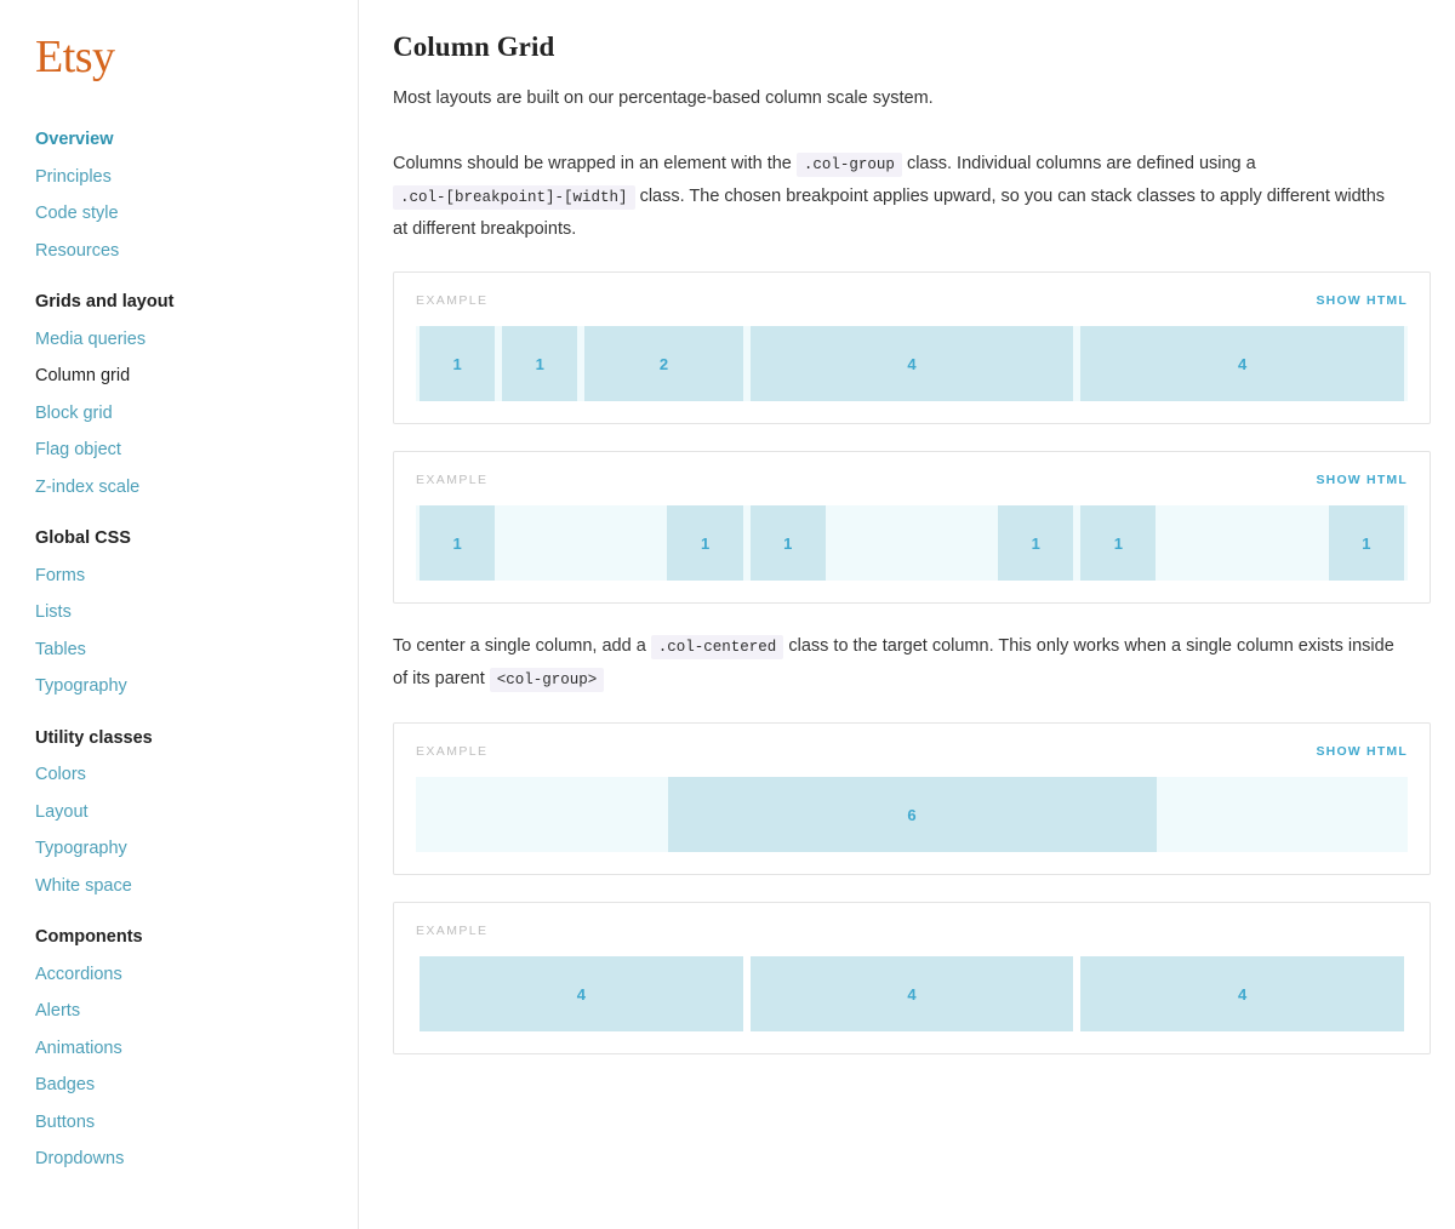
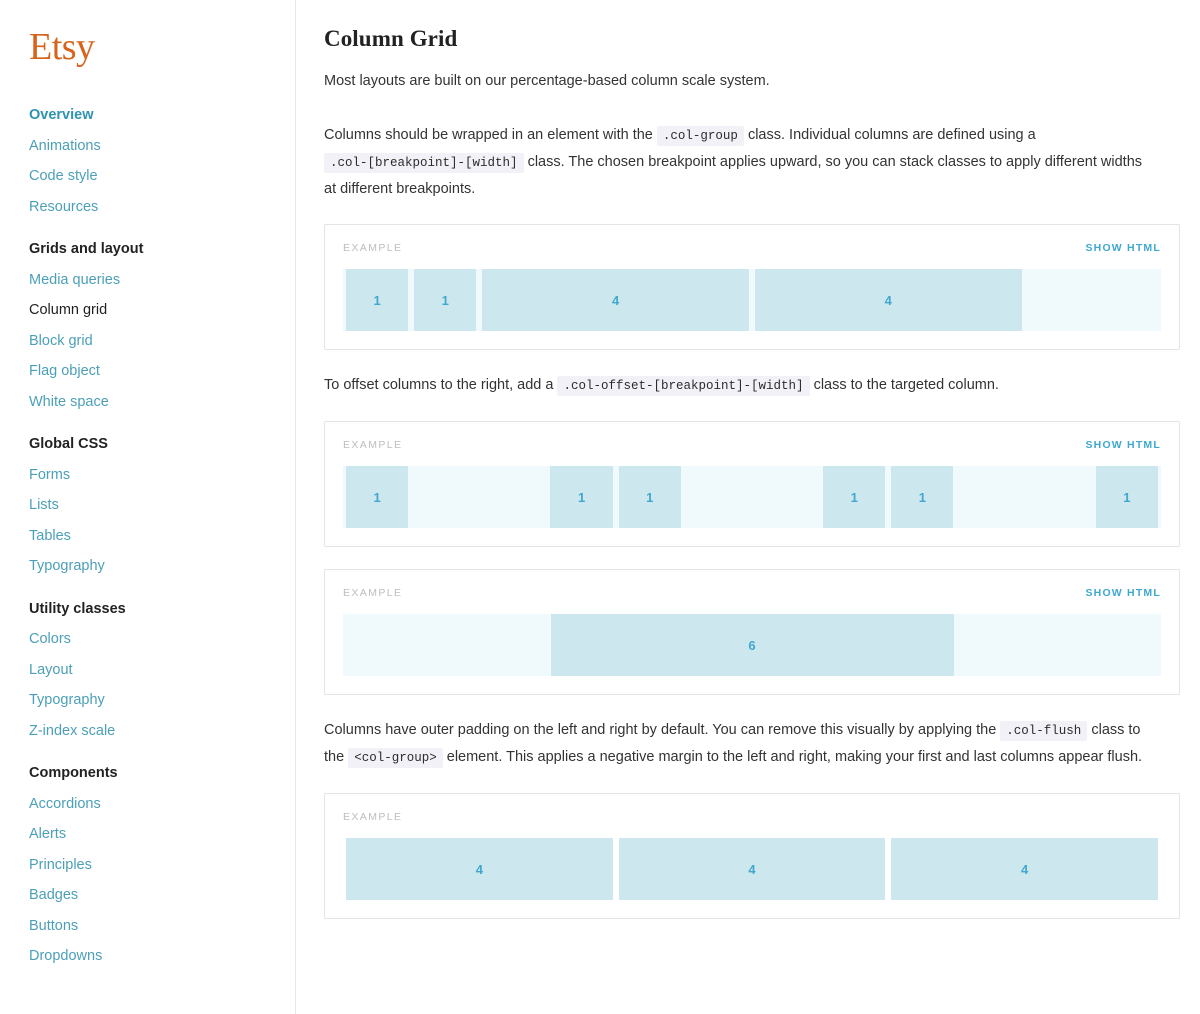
  Etsy
  Overview
- Principles
+ Animations
  Code style
  Resources
  Grids and layout
  Media queries
  Column grid
  Block grid
  Flag object
- Z-index scale
+ White space
  Global CSS
  Forms
  Lists
  Tables
  Typography
  Utility classes
  Colors
  Layout
  Typography
- White space
+ Z-index scale
  Components
  Accordions
  Alerts
- Animations
+ Principles
  Badges
  Buttons
  Dropdowns
  Column Grid
  Most layouts are built on our percentage-based column scale system.
  Columns should be wrapped in an element with the .col-group class. Individual columns are defined using a .col-[breakpoint]-[width] class. The chosen breakpoint applies upward, so you can stack classes to apply different widths at different breakpoints.
  EXAMPLE
  SHOW HTML
  1
  1
- 2
  4
  4
+ To offset columns to the right, add a .col-offset-[breakpoint]-[width] class to the targeted column.
  EXAMPLE
  SHOW HTML
  1
  1
  1
  1
  1
  1
- To center a single column, add a .col-centered class to the target column. This only works when a single column exists inside of its parent <col-group>
  EXAMPLE
  SHOW HTML
  6
+ Columns have outer padding on the left and right by default. You can remove this visually by applying the .col-flush class to the <col-group> element. This applies a negative margin to the left and right, making your first and last columns appear flush.
  EXAMPLE
  4
  4
  4
